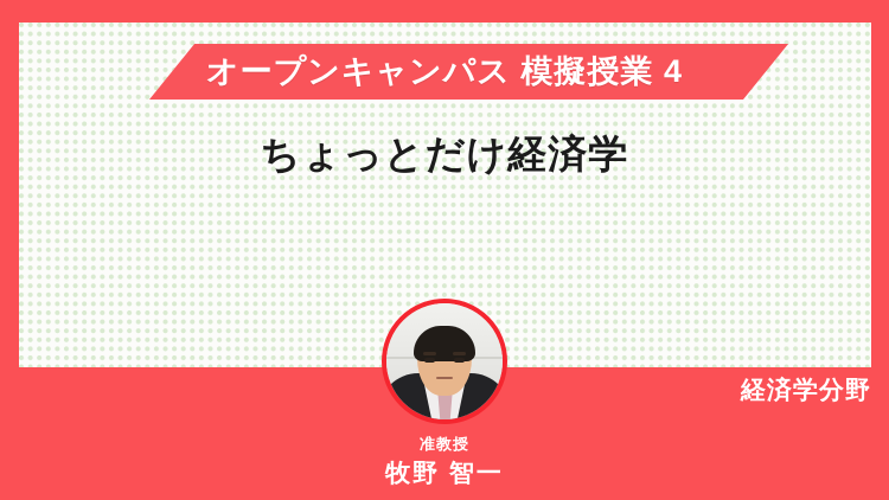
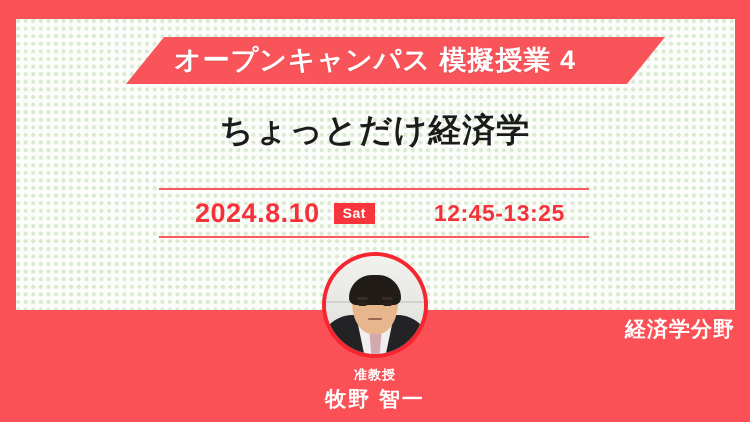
  オープンキャンパス 模擬授業 4
  ちょっとだけ経済学
+ 2024.8.10
+ Sat
+ 12:45-13:25
  准教授
  牧野 智一
  経済学分野
